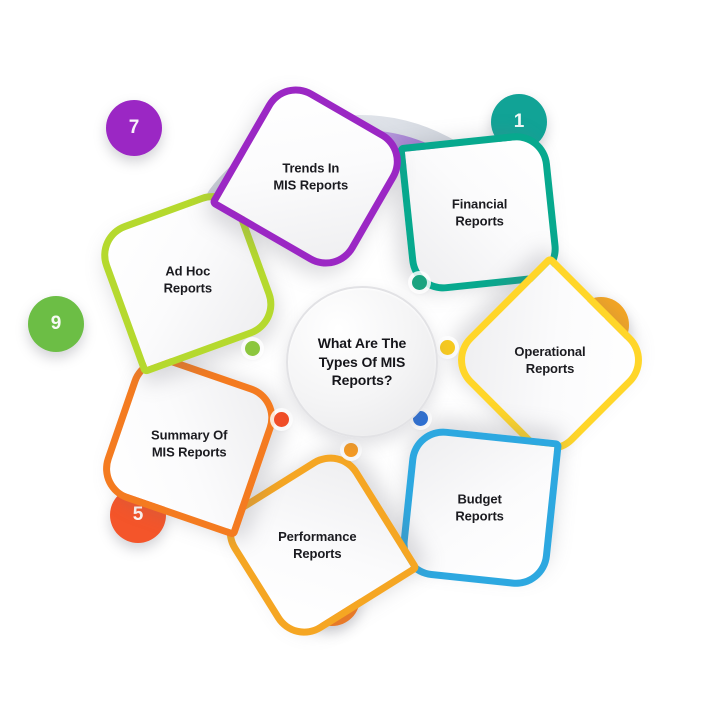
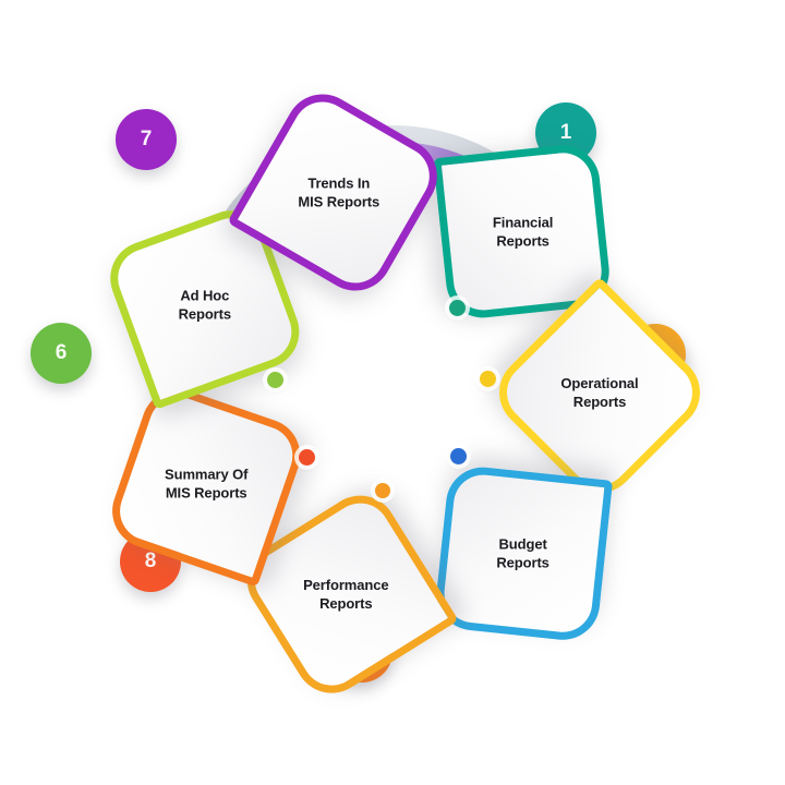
  1
- 5
+ 8
- 9
+ 6
  7
  Financial
  Reports
  Operational
  Reports
  Budget
  Reports
  Performance
  Reports
  Summary Of
  MIS Reports
  Ad Hoc
  Reports
  Trends In
  MIS Reports
- What Are The
- Types Of MIS
- Reports?
